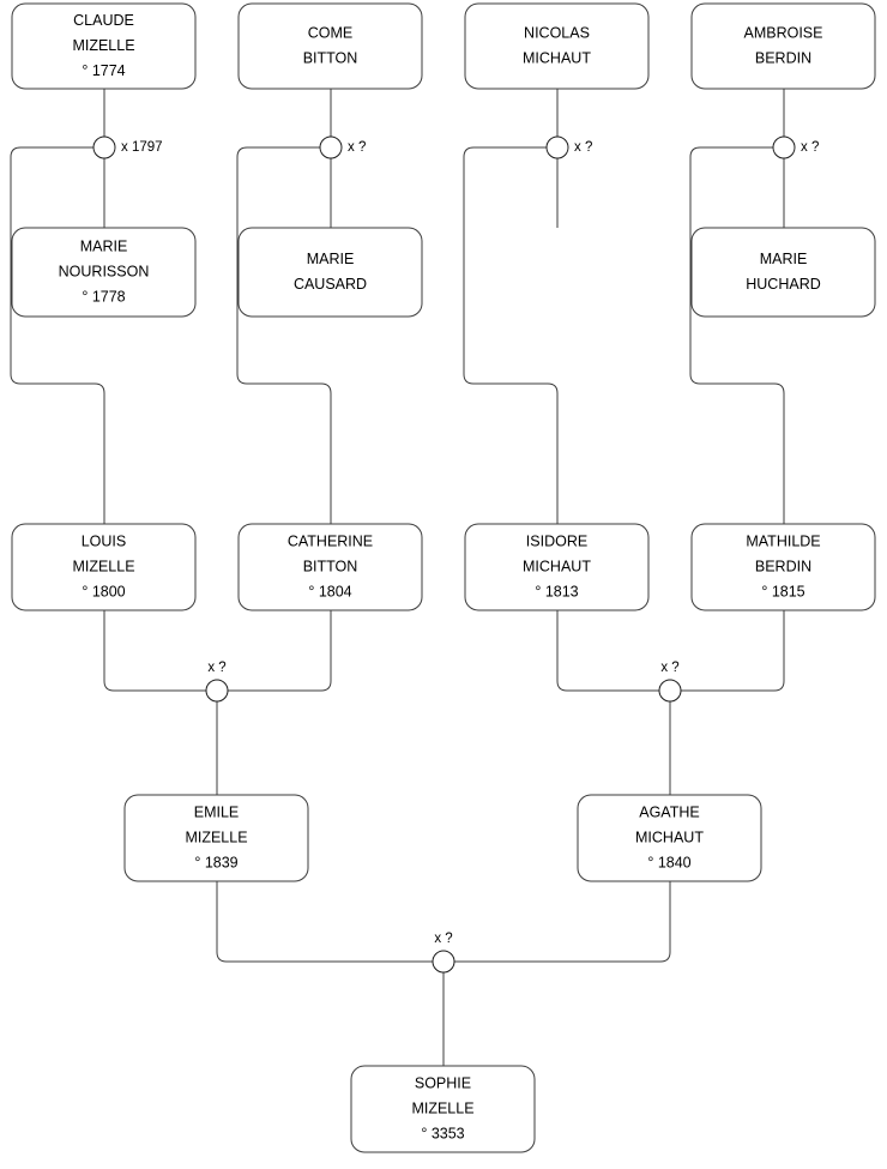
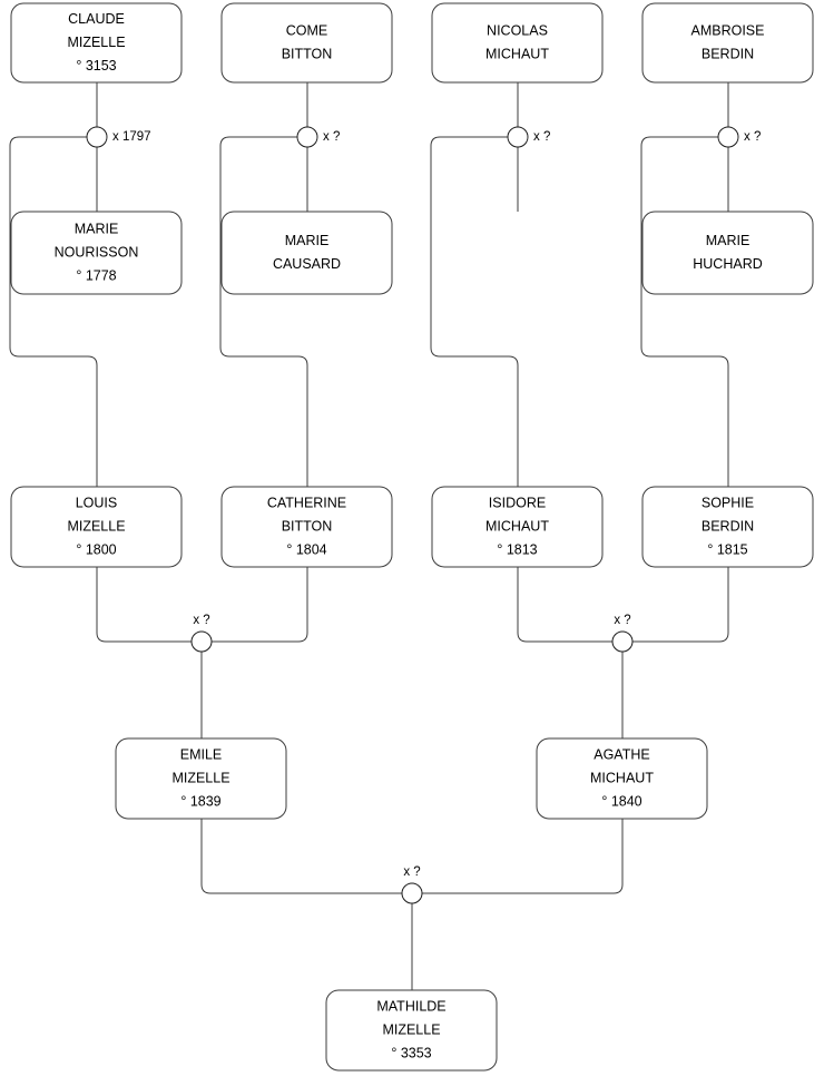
  CLAUDE
  MIZELLE
- ° 1774
+ ° 3153
  COME
  BITTON
  NICOLAS
  MICHAUT
  AMBROISE
  BERDIN
  MARIE
  NOURISSON
  ° 1778
  MARIE
  CAUSARD
  MARIE
  HUCHARD
  LOUIS
  MIZELLE
  ° 1800
  CATHERINE
  BITTON
  ° 1804
  ISIDORE
  MICHAUT
  ° 1813
- MATHILDE
+ SOPHIE
  BERDIN
  ° 1815
  EMILE
  MIZELLE
  ° 1839
  AGATHE
  MICHAUT
  ° 1840
- SOPHIE
+ MATHILDE
  MIZELLE
  ° 3353
  x 1797
  x ?
  x ?
  x ?
  x ?
  x ?
  x ?
